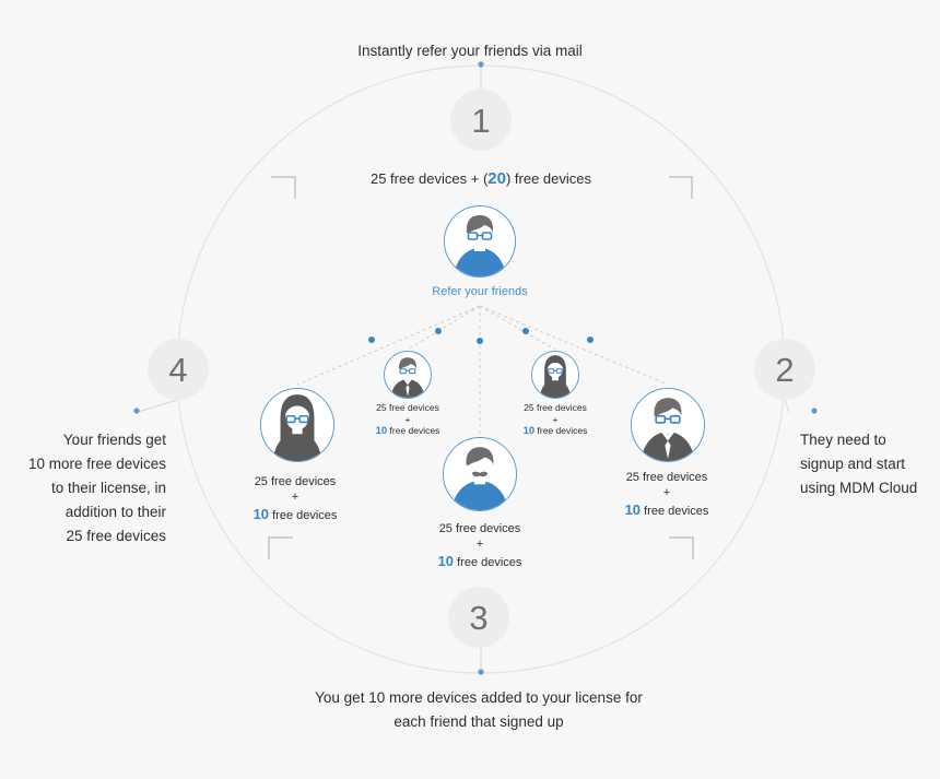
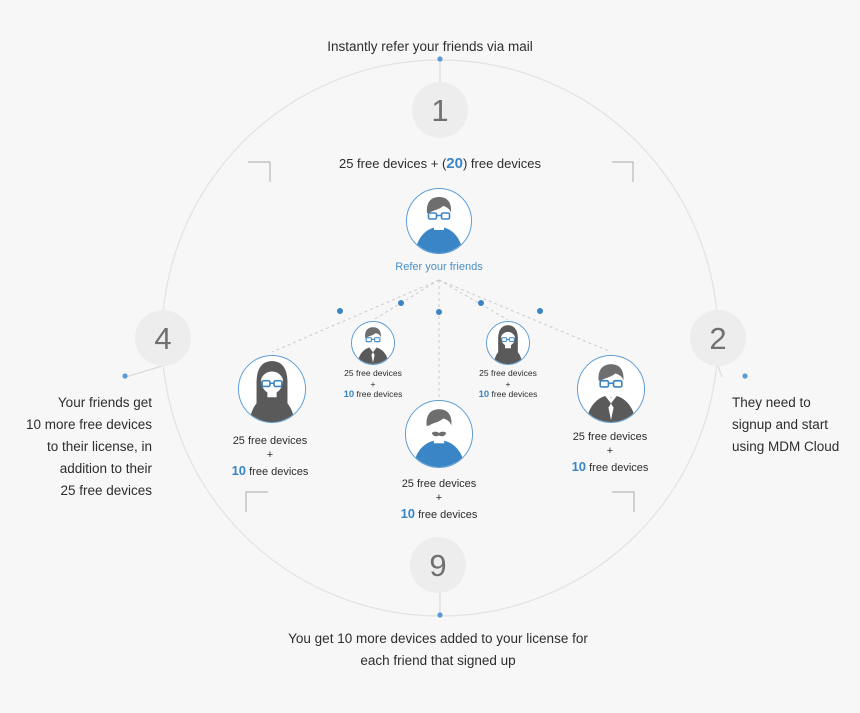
  1
  2
- 3
+ 9
  4
  Instantly refer your friends via mail
  They need to
  signup and start
  using MDM Cloud
  You get 10 more devices added to your license for
  each friend that signed up
  Your friends get
  10 more free devices
  to their license, in
  addition to their
  25 free devices
  25 free devices + (20) free devices
  Refer your friends
  25 free devices
  +
  10 free devices
  25 free devices
  +
  10 free devices
  25 free devices
  +
  10 free devices
  25 free devices
  +
  10 free devices
  25 free devices
  +
  10 free devices
